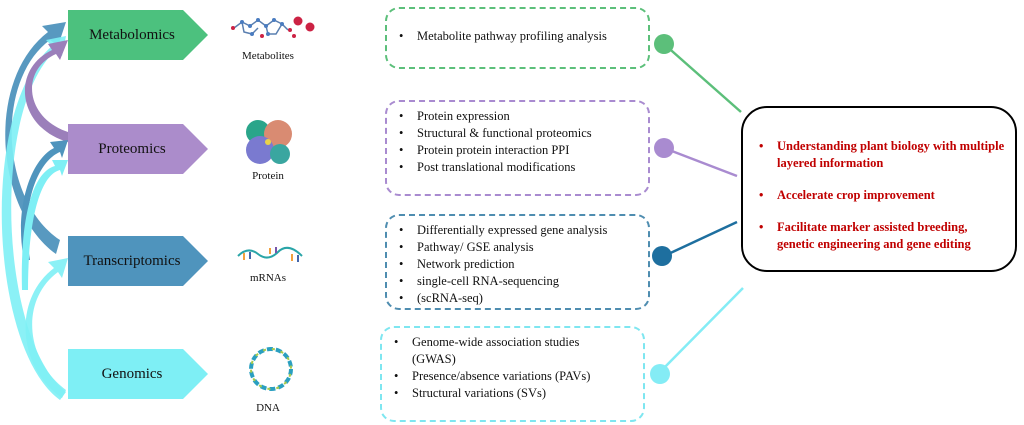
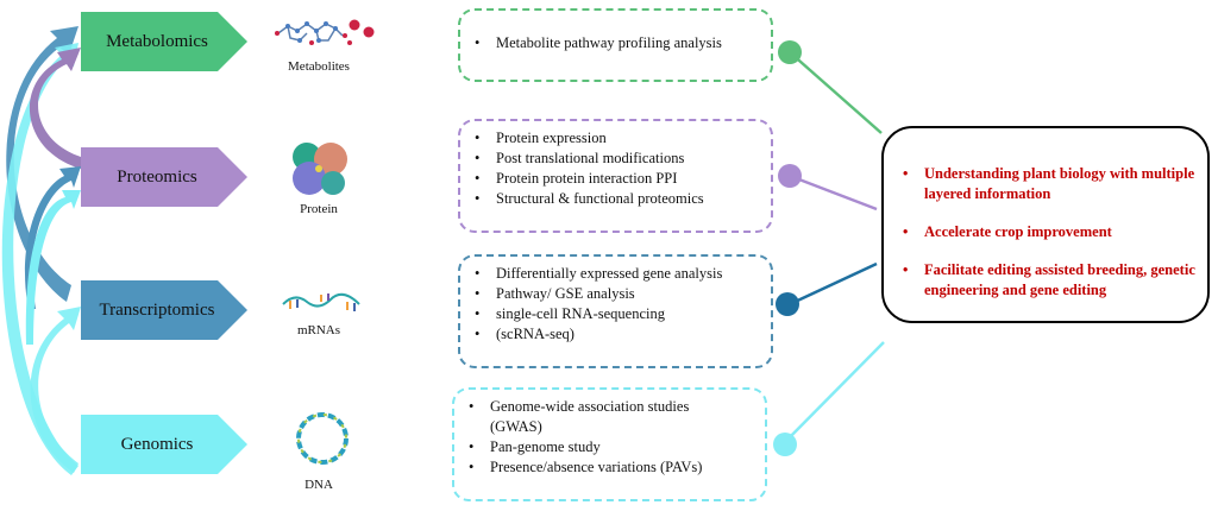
  Metabolomics
  Proteomics
  Transcriptomics
  Genomics
  Metabolites
  Protein
  mRNAs
  DNA
  Metabolite pathway profiling analysis
  Protein expression
- Structural & functional proteomics
+ Post translational modifications
  Protein protein interaction PPI
- Post translational modifications
+ Structural & functional proteomics
  Differentially expressed gene analysis
  Pathway/ GSE analysis
- Network prediction
  single-cell RNA-sequencing
  (scRNA-seq)
  Genome-wide association studies
  (GWAS)
+ Pan-genome study
  Presence/absence variations (PAVs)
- Structural variations (SVs)
  Understanding plant biology with multiple layered information
  Accelerate crop improvement
- Facilitate marker assisted breeding, genetic engineering and gene editing
+ Facilitate editing assisted breeding, genetic engineering and gene editing
